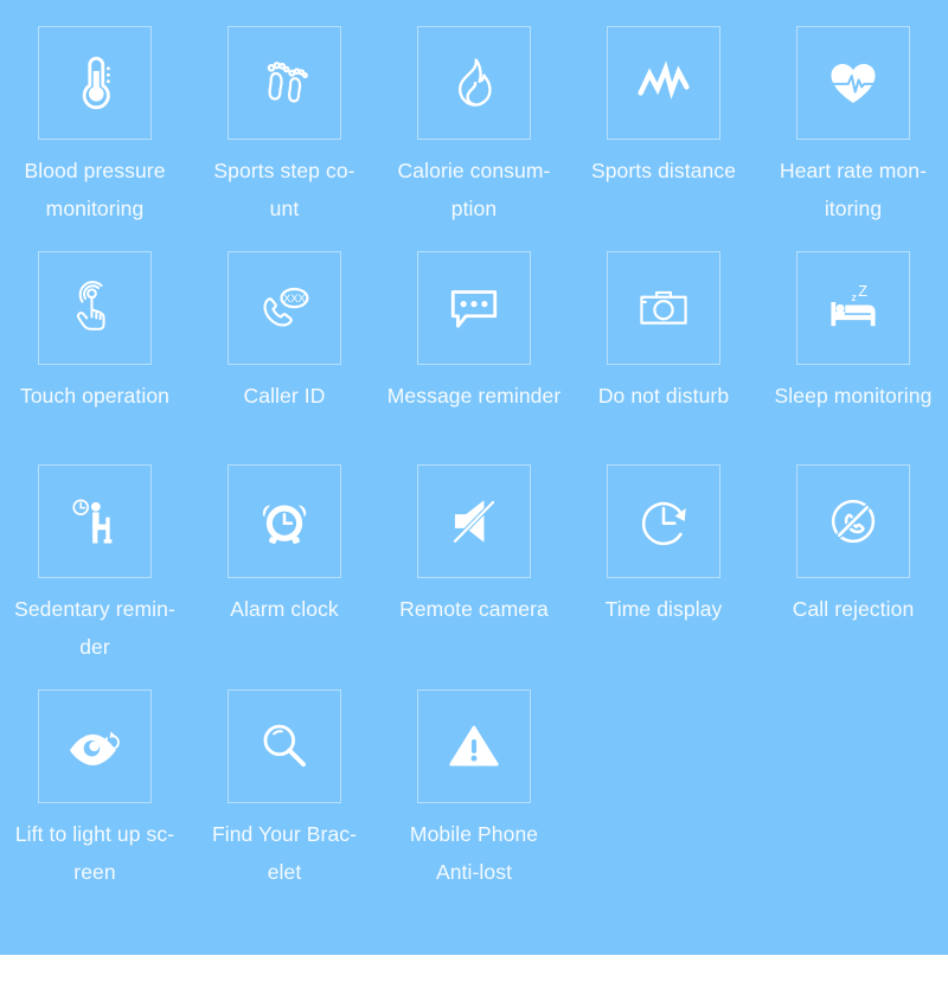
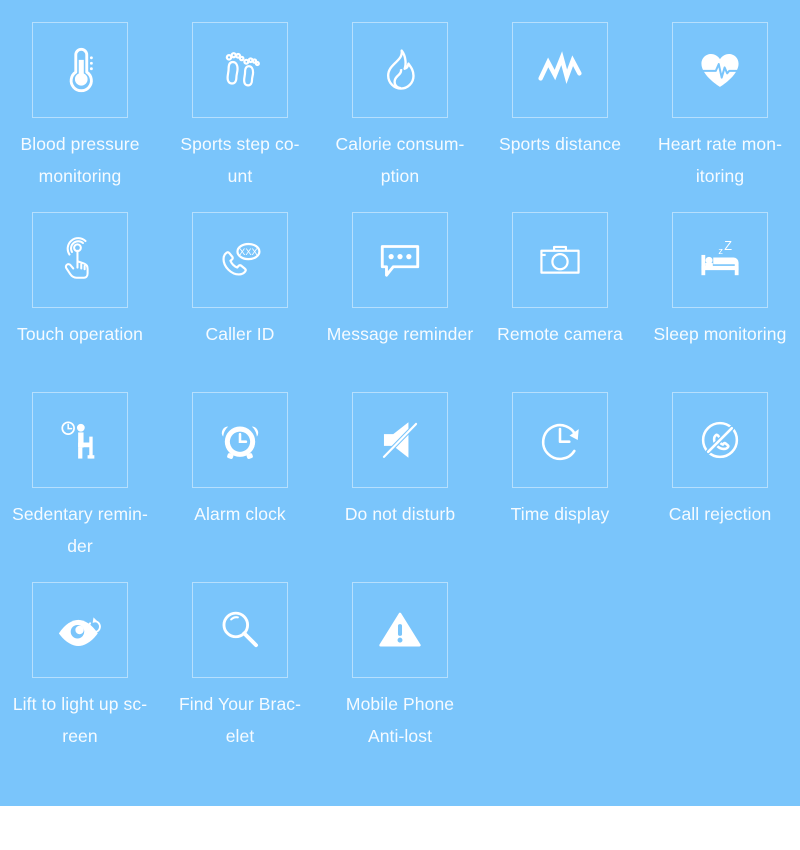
  Blood pressure
  monitoring
  Sports step co-
  unt
  Calorie consum-
  ption
  Sports distance
  Heart rate mon-
  itoring
  Touch operation
  XXX
  Caller ID
  Message reminder
- Do not disturb
+ Remote camera
  z
  Z
  Sleep monitoring
  Sedentary remin-
  der
  Alarm clock
- Remote camera
+ Do not disturb
  Time display
  Call rejection
  Lift to light up sc-
  reen
  Find Your Brac-
  elet
  Mobile Phone
  Anti-lost
